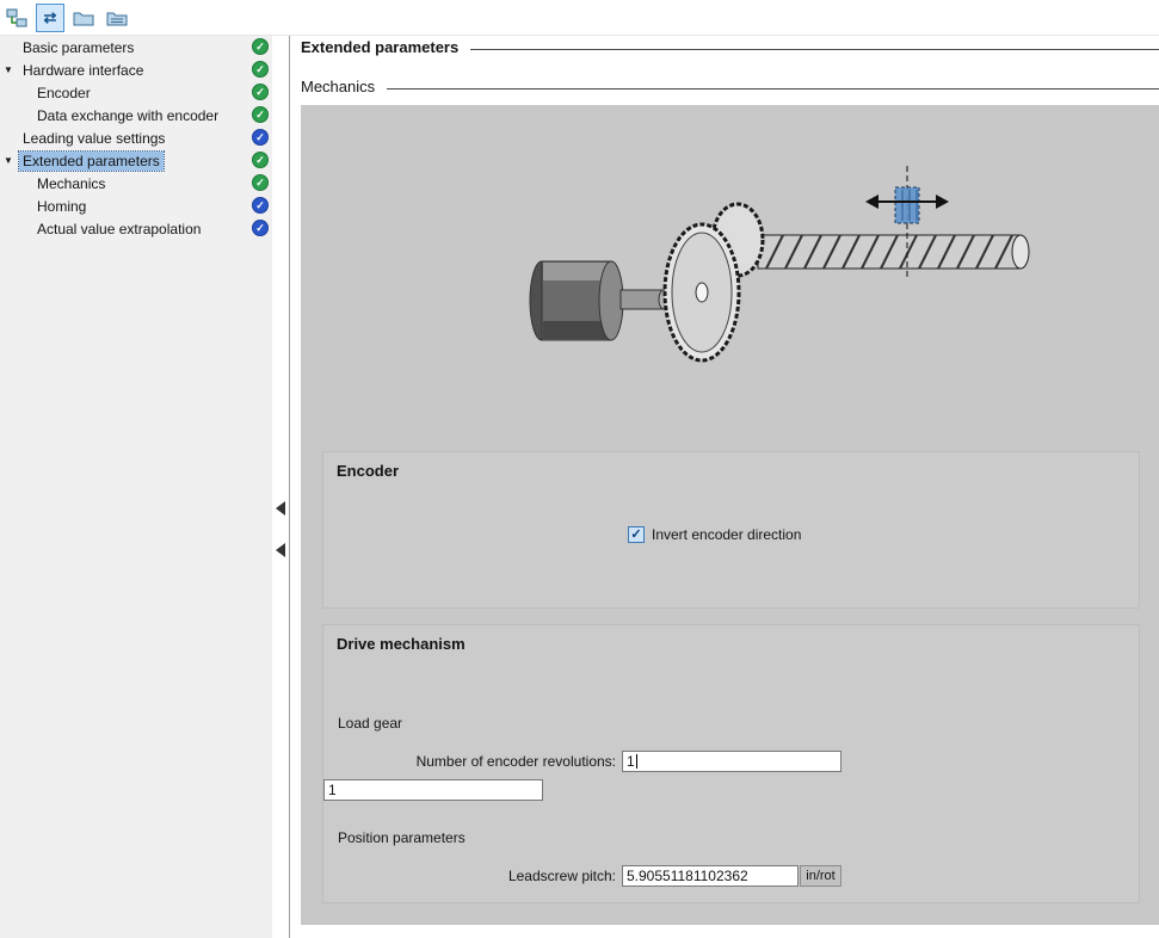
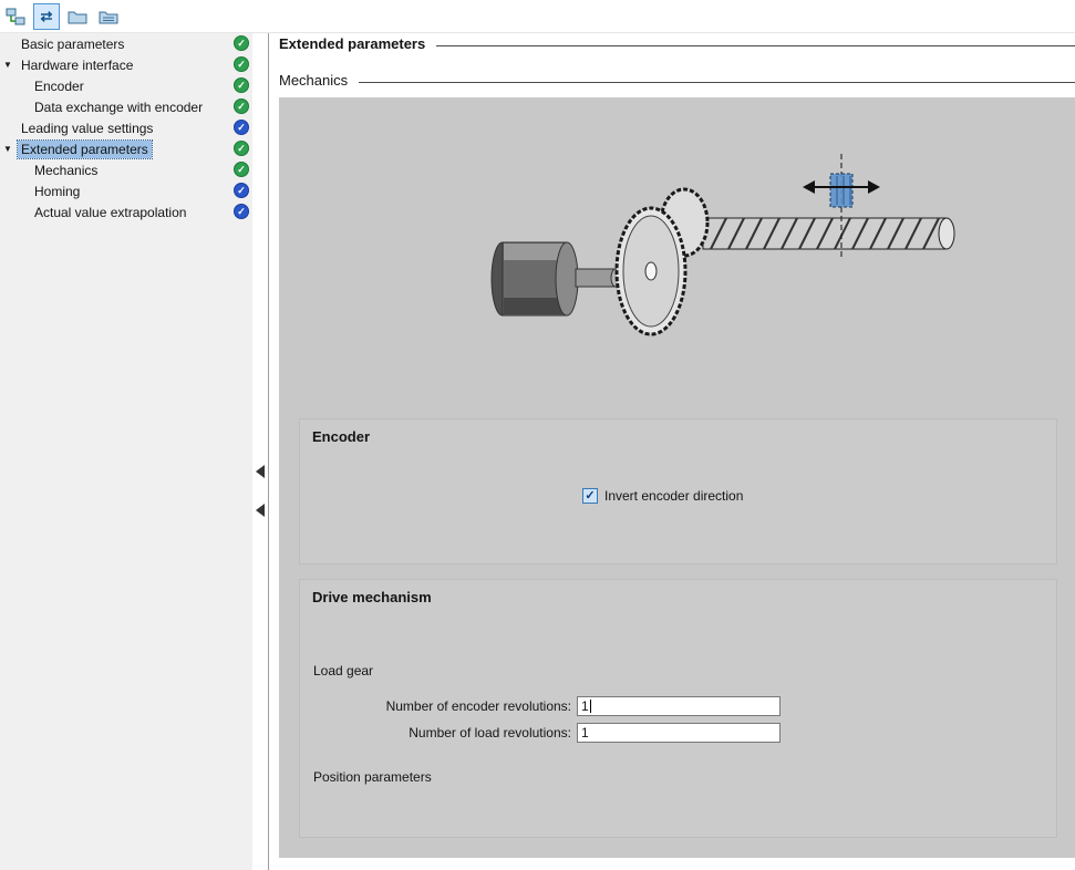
  ⇄
  Basic parameters
  ✓
  ▼
  Hardware interface
  ✓
  Encoder
  ✓
  Data exchange with encoder
  ✓
  Leading value settings
  ✓
  ▼
  Extended parameters
  ✓
  Mechanics
  ✓
  Homing
  ✓
  Actual value extrapolation
  ✓
  Extended parameters
  Mechanics
  Encoder
  ✓
  Invert encoder direction
  Drive mechanism
  Load gear
  Number of encoder revolutions:
  1
+ Number of load revolutions:
  1
  Position parameters
- Leadscrew pitch:
- 5.90551181102362
- in/rot
